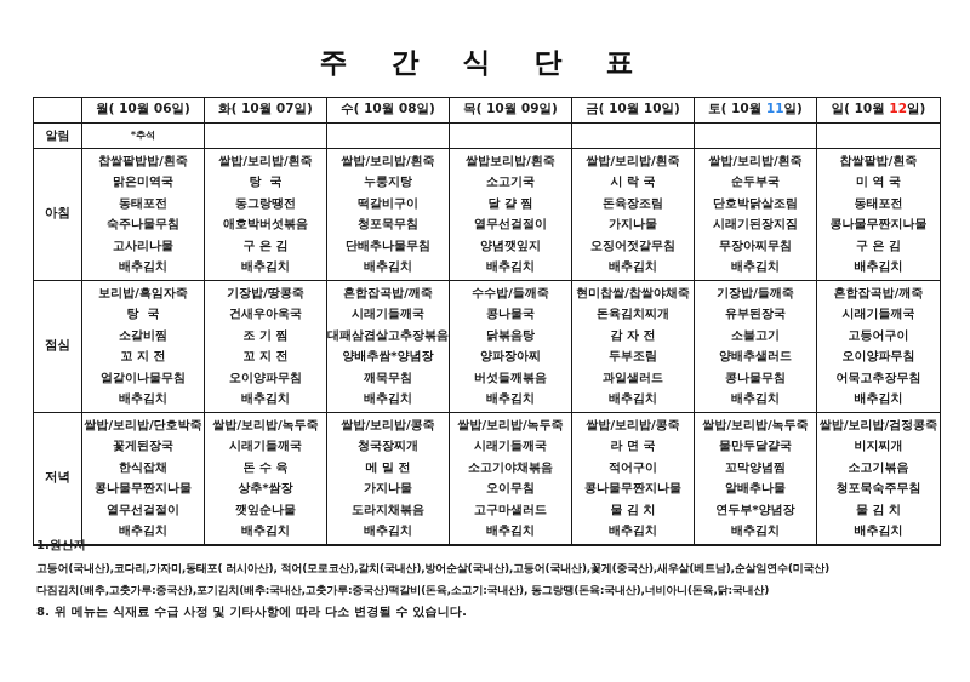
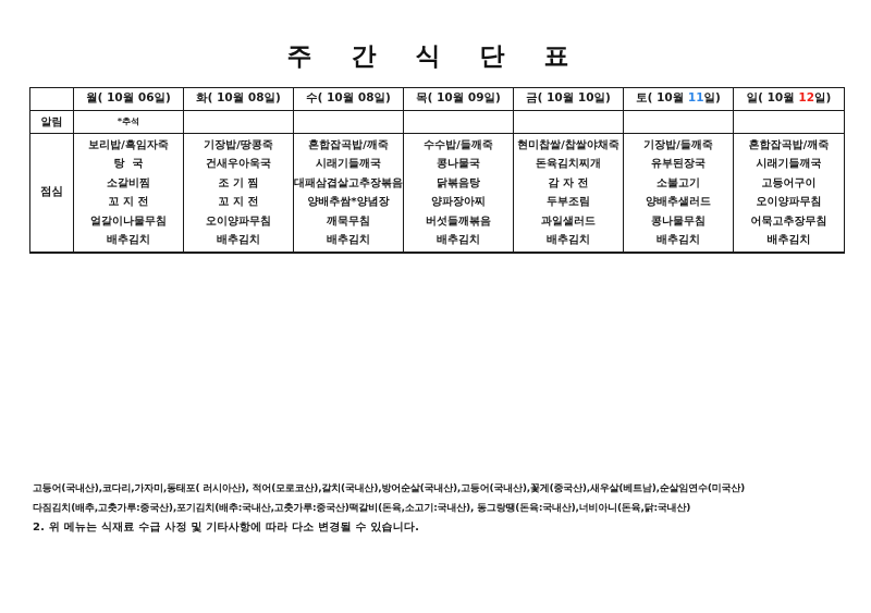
  주 간 식 단 표
- 	월( 10월 06일)	화( 10월 07일)	수( 10월 08일)	목( 10월 09일)	금( 10월 10일)	토( 10월 11일)	일( 10월 12일)
+ 	월( 10월 06일)	화( 10월 08일)	수( 10월 08일)	목( 10월 09일)	금( 10월 10일)	토( 10월 11일)	일( 10월 12일)
  알림	*추석
- 아침	찹쌀팥밥밥/흰죽맑은미역국동태포전숙주나물무침고사리나물배추김치	쌀밥/보리밥/흰죽탕 국동그랑땡전애호박버섯볶음구 은 김배추김치	쌀밥/보리밥/흰죽누룽지탕떡갈비구이청포묵무침단배추나물무침배추김치	쌀밥보리밥/흰죽소고기국달 걀 찜열무선걸절이양념깻잎지배추김치	쌀밥/보리밥/흰죽시 락 국돈육장조림가지나물오징어젓갈무침배추김치	쌀밥/보리밥/흰죽순두부국단호박닭살조림시래기된장지짐무장아찌무침배추김치	찹쌀팥밥/흰죽미 역 국동태포전콩나물무짠지나물구 은 김배추김치
  점심	보리밥/흑임자죽탕 국소갈비찜꼬 지 전얼갈이나물무침배추김치	기장밥/땅콩죽건새우아욱국조 기 찜꼬 지 전오이양파무침배추김치	혼합잡곡밥/깨죽시래기들깨국대패삼겹살고추장볶음양배추쌈*양념장깨묵무침배추김치	수수밥/들깨죽콩나물국닭볶음탕양파장아찌버섯들깨볶음배추김치	현미찹쌀/찹쌀야채죽돈육김치찌개감 자 전두부조림과일샐러드배추김치	기장밥/들깨죽유부된장국소불고기양배추샐러드콩나물무침배추김치	혼합잡곡밥/깨죽시래기들깨국고등어구이오이양파무침어묵고추장무침배추김치
- 저녁	쌀밥/보리밥/단호박죽꽃게된장국한식잡채콩나물무짠지나물열무선걸절이배추김치	쌀밥/보리밥/녹두죽시래기들깨국돈 수 육상추*쌈장깻잎순나물배추김치	쌀밥/보리밥/콩죽청국장찌개메 밀 전가지나물도라지채볶음배추김치	쌀밥/보리밥/녹두죽시래기들깨국소고기야채볶음오이무침고구마샐러드배추김치	쌀밥/보리밥/콩죽라 면 국적어구이콩나물무짠지나물물 김 치배추김치	쌀밥/보리밥/녹두죽물만두달걀국꼬막양념찜알배추나물연두부*양념장배추김치	쌀밥/보리밥/검정콩죽비지찌개소고기볶음청포묵숙주무침물 김 치배추김치
- 1.원산지
  고등어(국내산),코다리,가자미,동태포( 러시아산), 적어(모로코산),갈치(국내산),방어순살(국내산),고등어(국내산),꽃게(중국산),새우살(베트남),순살임연수(미국산)
  다짐김치(배추,고춧가루:중국산),포기김치(배추:국내산,고춧가루:중국산)떡갈비(돈육,소고기:국내산), 동그랑땡(돈육:국내산),너비아니(돈육,닭:국내산)
- 8. 위 메뉴는 식재료 수급 사정 및 기타사항에 따라 다소 변경될 수 있습니다.
+ 2. 위 메뉴는 식재료 수급 사정 및 기타사항에 따라 다소 변경될 수 있습니다.
